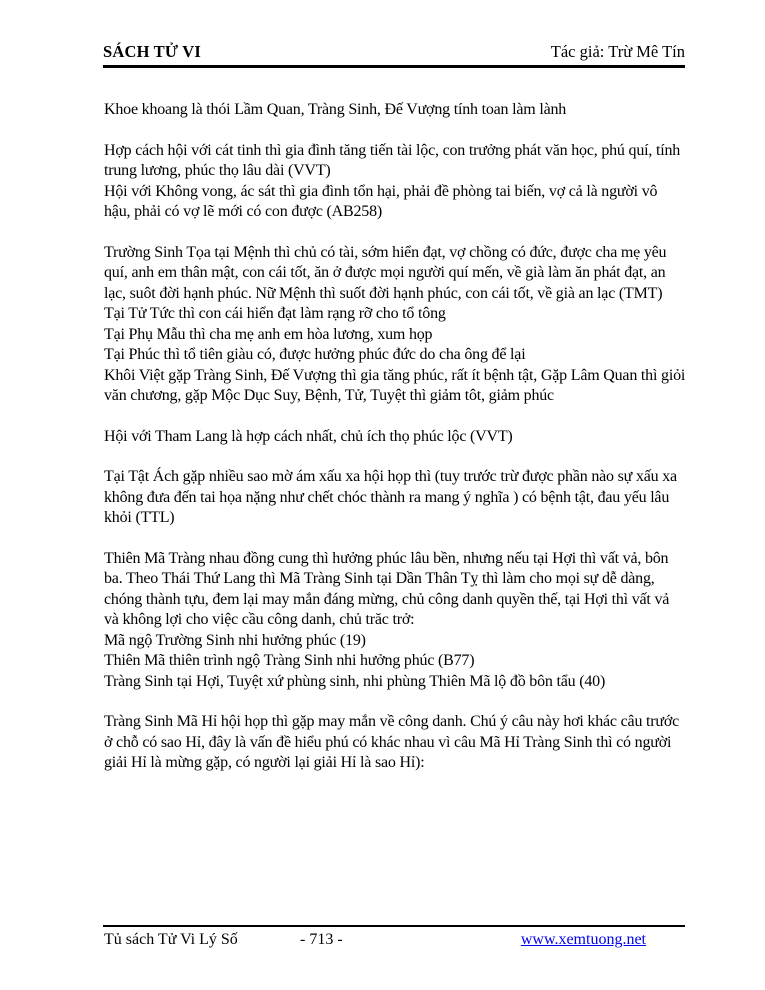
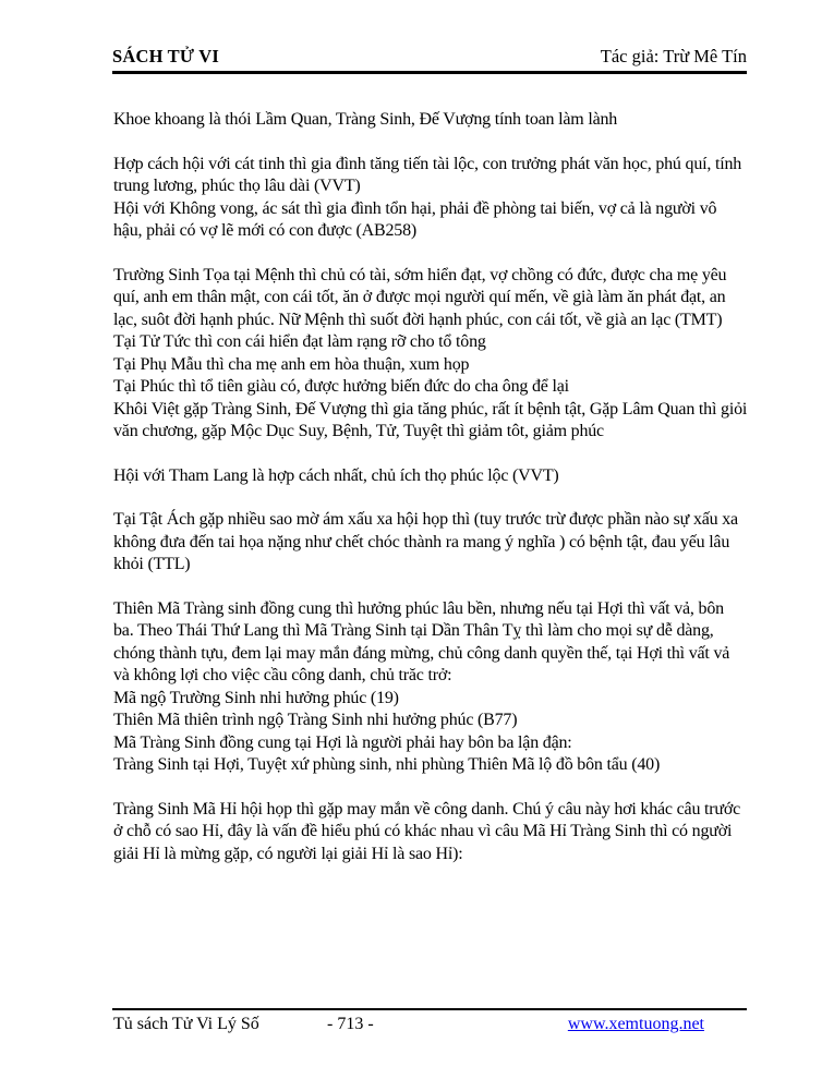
  SÁCH TỬ VI
  Tác giả: Trừ Mê Tín
  Khoe khoang là thói Lầm Quan, Tràng Sinh, Đế Vượng tính toan làm lành
  Hợp cách hội với cát tinh thì gia đình tăng tiến tài lộc, con trưởng phát văn học, phú quí, tính trung lương, phúc thọ lâu dài (VVT)
  Hội với Không vong, ác sát thì gia đình tổn hại, phải đề phòng tai biến, vợ cả là người vô hậu, phải có vợ lẽ mới có con được (AB258)
  Trường Sinh Tọa tại Mệnh thì chủ có tài, sớm hiển đạt, vợ chồng có đức, được cha mẹ yêu quí, anh em thân mật, con cái tốt, ăn ở được mọi người quí mến, về già làm ăn phát đạt, an lạc, suôt đời hạnh phúc. Nữ Mệnh thì suốt đời hạnh phúc, con cái tốt, về già an lạc (TMT)
  Tại Tử Tức thì con cái hiển đạt làm rạng rỡ cho tổ tông
- Tại Phụ Mẫu thì cha mẹ anh em hòa lương, xum họp
+ Tại Phụ Mẫu thì cha mẹ anh em hòa thuận, xum họp
- Tại Phúc thì tổ tiên giàu có, được hưởng phúc đức do cha ông để lại
+ Tại Phúc thì tổ tiên giàu có, được hưởng biến đức do cha ông để lại
  Khôi Việt gặp Tràng Sinh, Đế Vượng thì gia tăng phúc, rất ít bệnh tật, Gặp Lâm Quan thì giỏi văn chương, gặp Mộc Dục Suy, Bệnh, Tử, Tuyệt thì giảm tôt, giảm phúc
  Hội với Tham Lang là hợp cách nhất, chủ ích thọ phúc lộc (VVT)
  Tại Tật Ách gặp nhiều sao mờ ám xấu xa hội họp thì (tuy trước trừ được phần nào sự xấu xa không đưa đến tai họa nặng như chết chóc thành ra mang ý nghĩa ) có bệnh tật, đau yếu lâu khỏi (TTL)
- Thiên Mã Tràng nhau đồng cung thì hưởng phúc lâu bền, nhưng nếu tại Hợi thì vất vả, bôn ba. Theo Thái Thứ Lang thì Mã Tràng Sinh tại Dần Thân Tỵ thì làm cho mọi sự dễ dàng, chóng thành tựu, đem lại may mắn đáng mừng, chủ công danh quyền thế, tại Hợi thì vất vả và không lợi cho việc cầu công danh, chủ trăc trở:
+ Thiên Mã Tràng sinh đồng cung thì hưởng phúc lâu bền, nhưng nếu tại Hợi thì vất vả, bôn ba. Theo Thái Thứ Lang thì Mã Tràng Sinh tại Dần Thân Tỵ thì làm cho mọi sự dễ dàng, chóng thành tựu, đem lại may mắn đáng mừng, chủ công danh quyền thế, tại Hợi thì vất vả và không lợi cho việc cầu công danh, chủ trăc trở:
  Mã ngộ Trường Sinh nhi hưởng phúc (19)
  Thiên Mã thiên trình ngộ Tràng Sinh nhi hưởng phúc (B77)
+ Mã Tràng Sinh đồng cung tại Hợi là người phải hay bôn ba lận đận:
  Tràng Sinh tại Hợi, Tuyệt xứ phùng sinh, nhi phùng Thiên Mã lộ đồ bôn tẩu (40)
  Tràng Sinh Mã Hỉ hội họp thì gặp may mắn về công danh. Chú ý câu này hơi khác câu trước ở chỗ có sao Hỉ, đây là vấn đề hiểu phú có khác nhau vì câu Mã Hỉ Tràng Sinh thì có người giải Hỉ là mừng gặp, có người lại giải Hỉ là sao Hỉ):
  Tủ sách Tử Vi Lý Số
  - 713 -
  www.xemtuong.net
